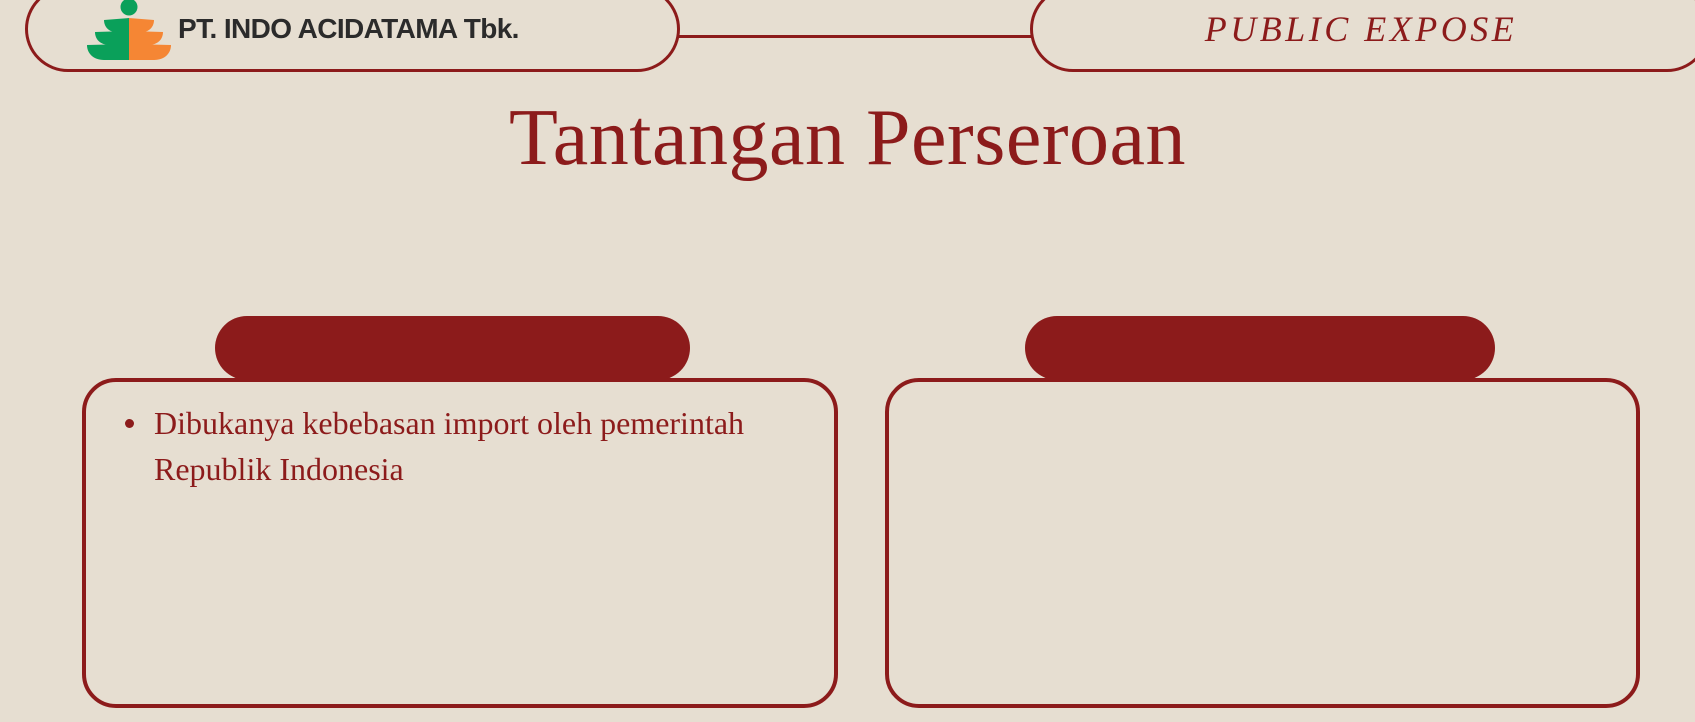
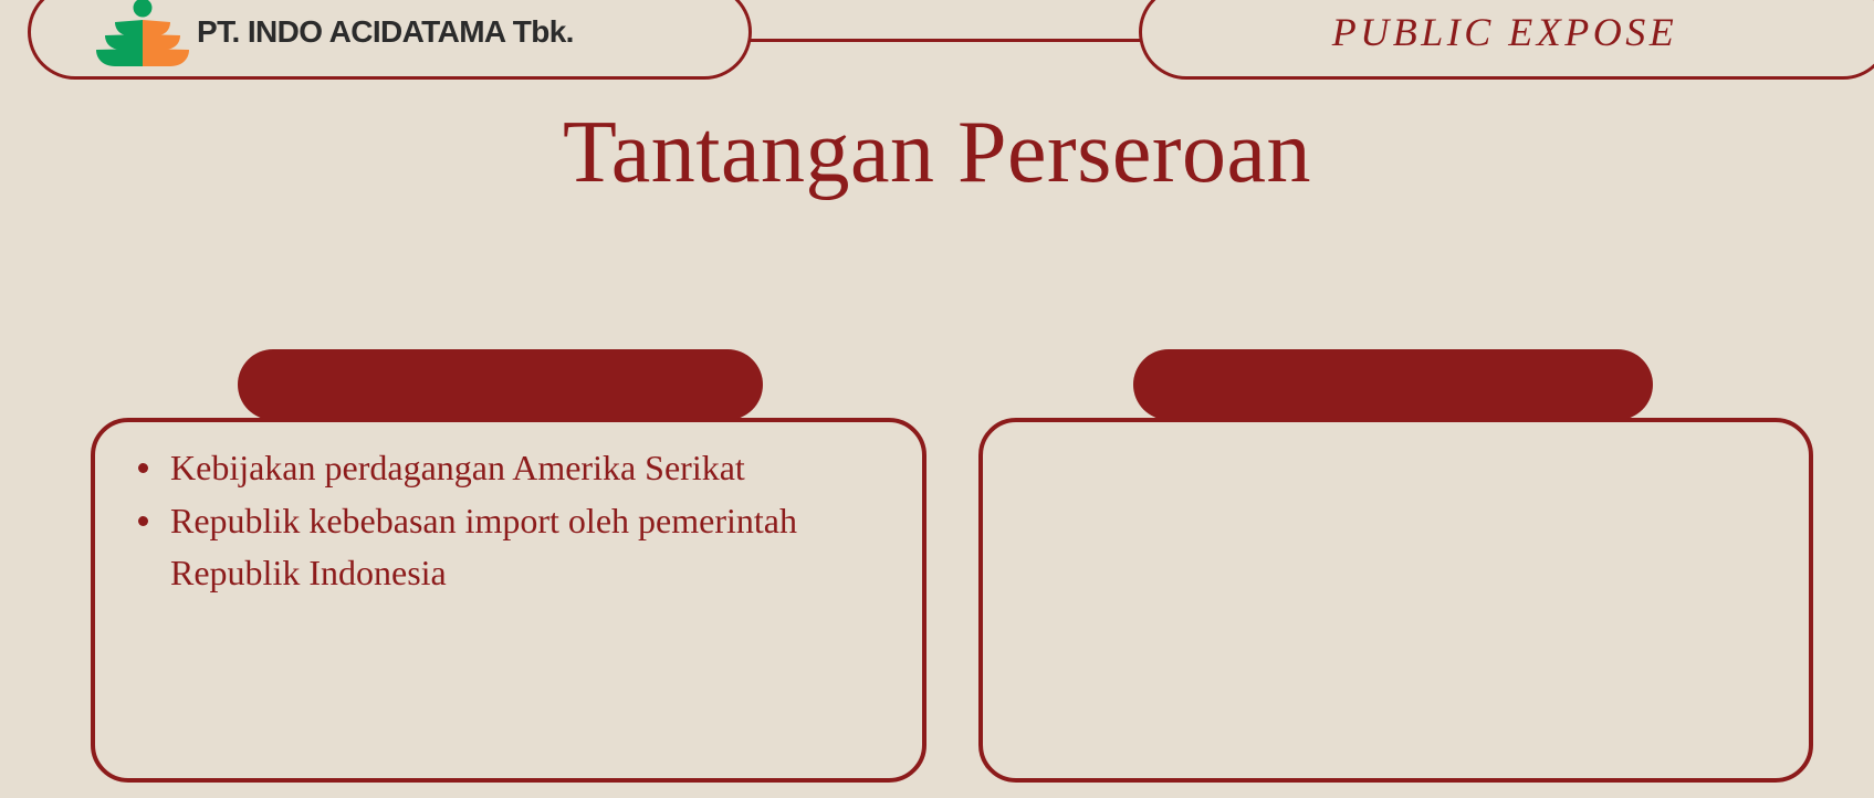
  PT. INDO ACIDATAMA Tbk.
  PUBLIC EXPOSE
  Tantangan Perseroan
+ Kebijakan perdagangan Amerika Serikat
- Dibukanya kebebasan import oleh pemerintah Republik Indonesia
+ Republik kebebasan import oleh pemerintah Republik Indonesia
